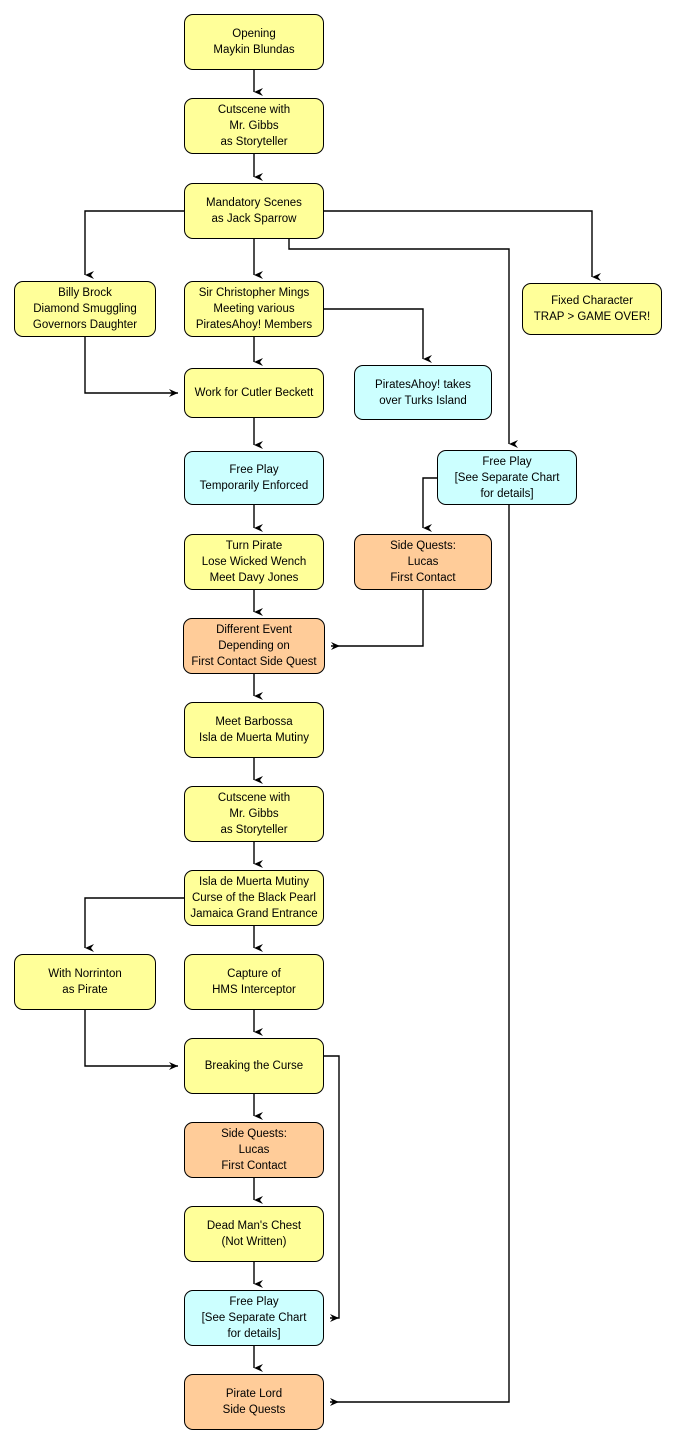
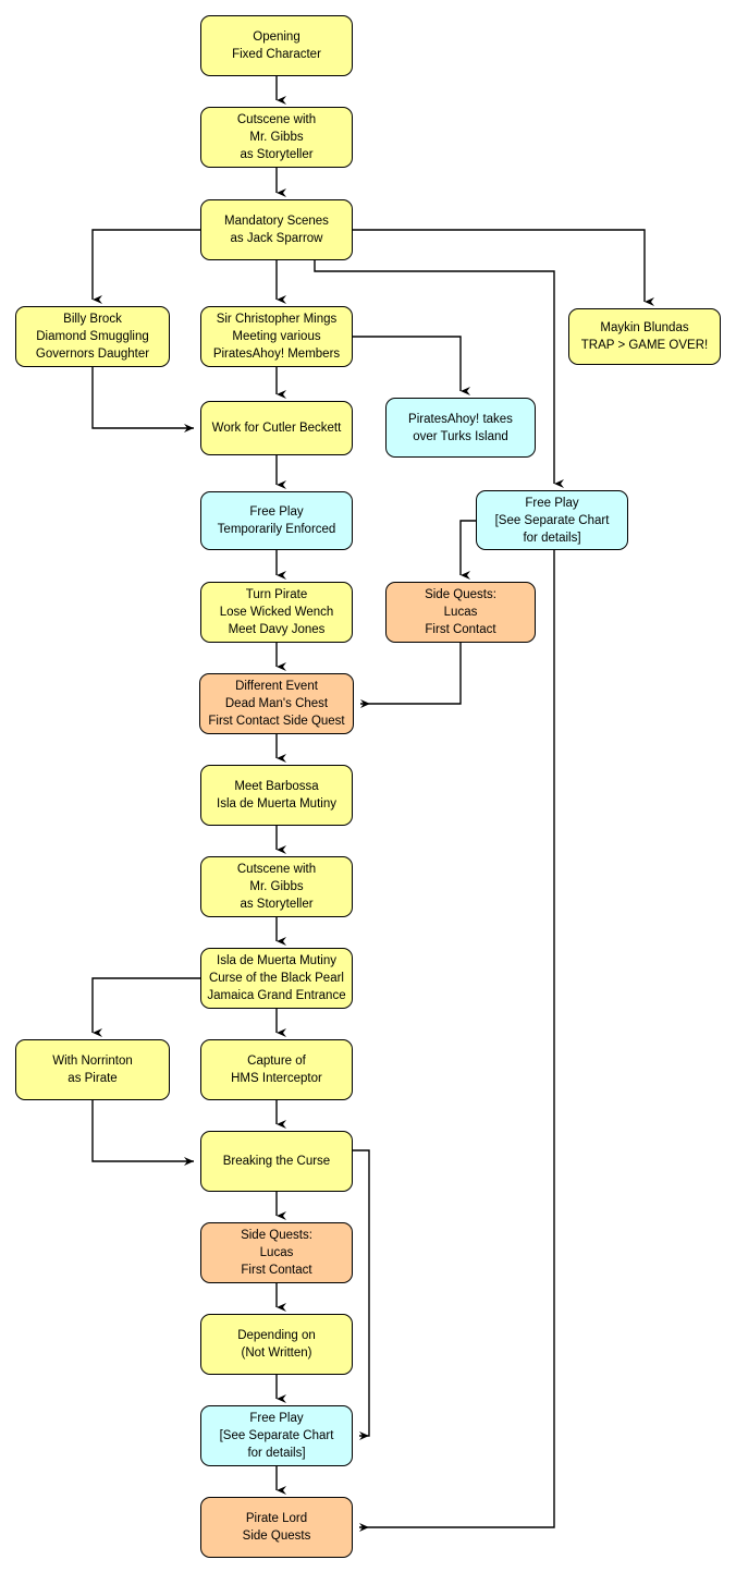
  Opening
- Maykin Blundas
+ Fixed Character
  Cutscene with
  Mr. Gibbs
  as Storyteller
  Mandatory Scenes
  as Jack Sparrow
  Billy Brock
  Diamond Smuggling
  Governors Daughter
  Sir Christopher Mings
  Meeting various
  PiratesAhoy! Members
- Fixed Character
+ Maykin Blundas
  TRAP > GAME OVER!
  Work for Cutler Beckett
  PiratesAhoy! takes
  over Turks Island
  Free Play
  Temporarily Enforced
  Free Play
  [See Separate Chart
  for details]
  Turn Pirate
  Lose Wicked Wench
  Meet Davy Jones
  Side Quests:
  Lucas
  First Contact
  Different Event
- Depending on
+ Dead Man's Chest
  First Contact Side Quest
  Meet Barbossa
  Isla de Muerta Mutiny
  Cutscene with
  Mr. Gibbs
  as Storyteller
  Isla de Muerta Mutiny
  Curse of the Black Pearl
  Jamaica Grand Entrance
  With Norrinton
  as Pirate
  Capture of
  HMS Interceptor
  Breaking the Curse
  Side Quests:
  Lucas
  First Contact
- Dead Man's Chest
+ Depending on
  (Not Written)
  Free Play
  [See Separate Chart
  for details]
  Pirate Lord
  Side Quests
